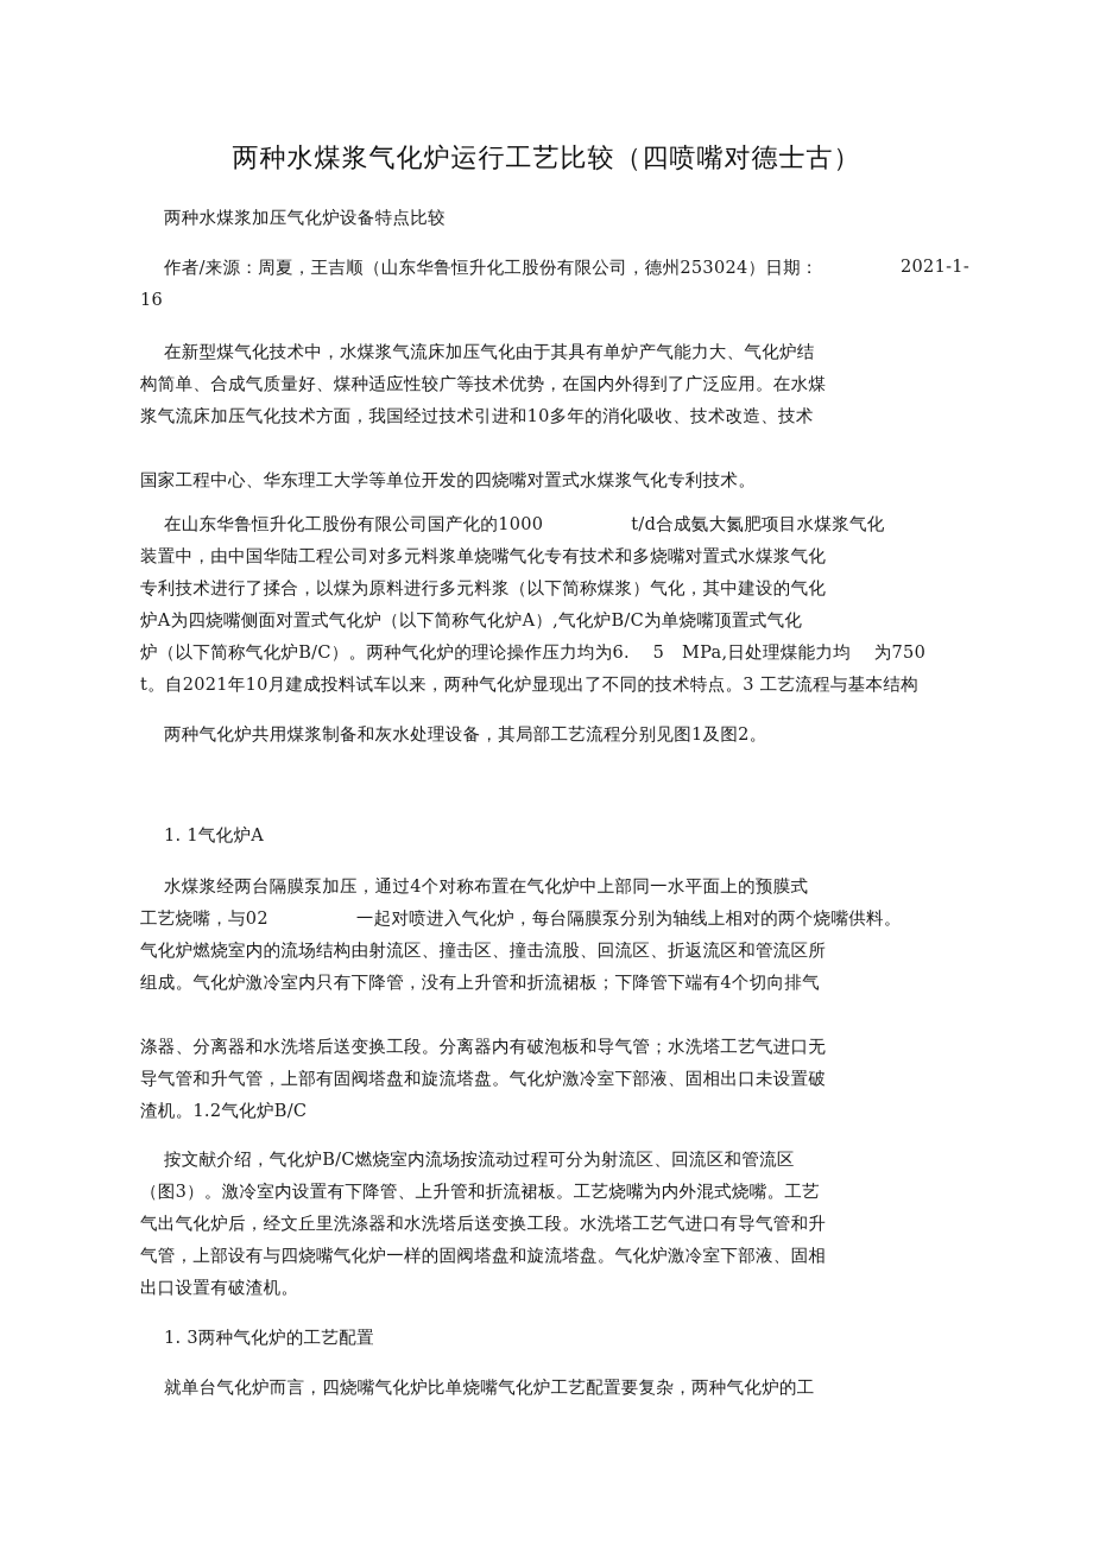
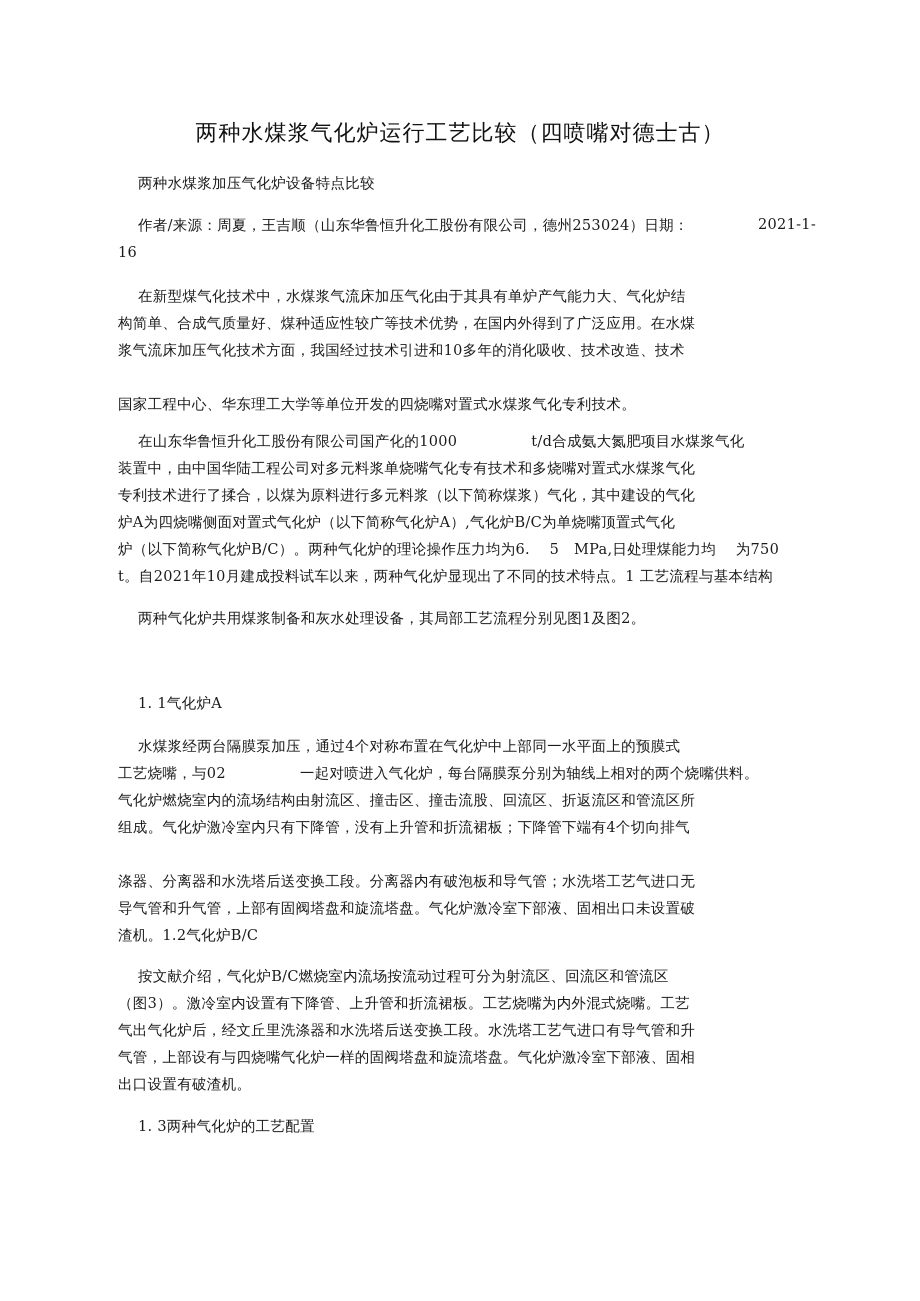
  两种水煤浆气化炉运行工艺比较（四喷嘴对德士古）
  两种水煤浆加压气化炉设备特点比较
  作者/来源：周夏，王吉顺（山东华鲁恒升化工股份有限公司，德州253024）日期：
  2021-1-
  16
  在新型煤气化技术中，水煤浆气流床加压气化由于其具有单炉产气能力大、气化炉结
  构简单、合成气质量好、煤种适应性较广等技术优势，在国内外得到了广泛应用。在水煤
  浆气流床加压气化技术方面，我国经过技术引进和10多年的消化吸收、技术改造、技术
  国家工程中心、华东理工大学等单位开发的四烧嘴对置式水煤浆气化专利技术。
  在山东华鲁恒升化工股份有限公司国产化的1000 t/d合成氨大氮肥项目水煤浆气化
  装置中，由中国华陆工程公司对多元料浆单烧嘴气化专有技术和多烧嘴对置式水煤浆气化
  专利技术进行了揉合，以煤为原料进行多元料浆（以下简称煤浆）气化，其中建设的气化
  炉A为四烧嘴侧面对置式气化炉（以下简称气化炉A）,气化炉B/C为单烧嘴顶置式气化
  炉（以下简称气化炉B/C）。两种气化炉的理论操作压力均为6. 5 MPa,日处理煤能力均 为750
- t。自2021年10月建成投料试车以来，两种气化炉显现出了不同的技术特点。3 工艺流程与基本结构
+ t。自2021年10月建成投料试车以来，两种气化炉显现出了不同的技术特点。1 工艺流程与基本结构
  两种气化炉共用煤浆制备和灰水处理设备，其局部工艺流程分别见图1及图2。
  1. 1气化炉A
  水煤浆经两台隔膜泵加压，通过4个对称布置在气化炉中上部同一水平面上的预膜式
  工艺烧嘴，与02 一起对喷进入气化炉，每台隔膜泵分别为轴线上相对的两个烧嘴供料。
  气化炉燃烧室内的流场结构由射流区、撞击区、撞击流股、回流区、折返流区和管流区所
  组成。气化炉激冷室内只有下降管，没有上升管和折流裙板；下降管下端有4个切向排气
  涤器、分离器和水洗塔后送变换工段。分离器内有破泡板和导气管；水洗塔工艺气进口无
  导气管和升气管，上部有固阀塔盘和旋流塔盘。气化炉激冷室下部液、固相出口未设置破
  渣机。1.2气化炉B/C
  按文献介绍，气化炉B/C燃烧室内流场按流动过程可分为射流区、回流区和管流区
  （图3）。激冷室内设置有下降管、上升管和折流裙板。工艺烧嘴为内外混式烧嘴。工艺
  气出气化炉后，经文丘里洗涤器和水洗塔后送变换工段。水洗塔工艺气进口有导气管和升
  气管，上部设有与四烧嘴气化炉一样的固阀塔盘和旋流塔盘。气化炉激冷室下部液、固相
  出口设置有破渣机。
  1. 3两种气化炉的工艺配置
- 就单台气化炉而言，四烧嘴气化炉比单烧嘴气化炉工艺配置要复杂，两种气化炉的工
